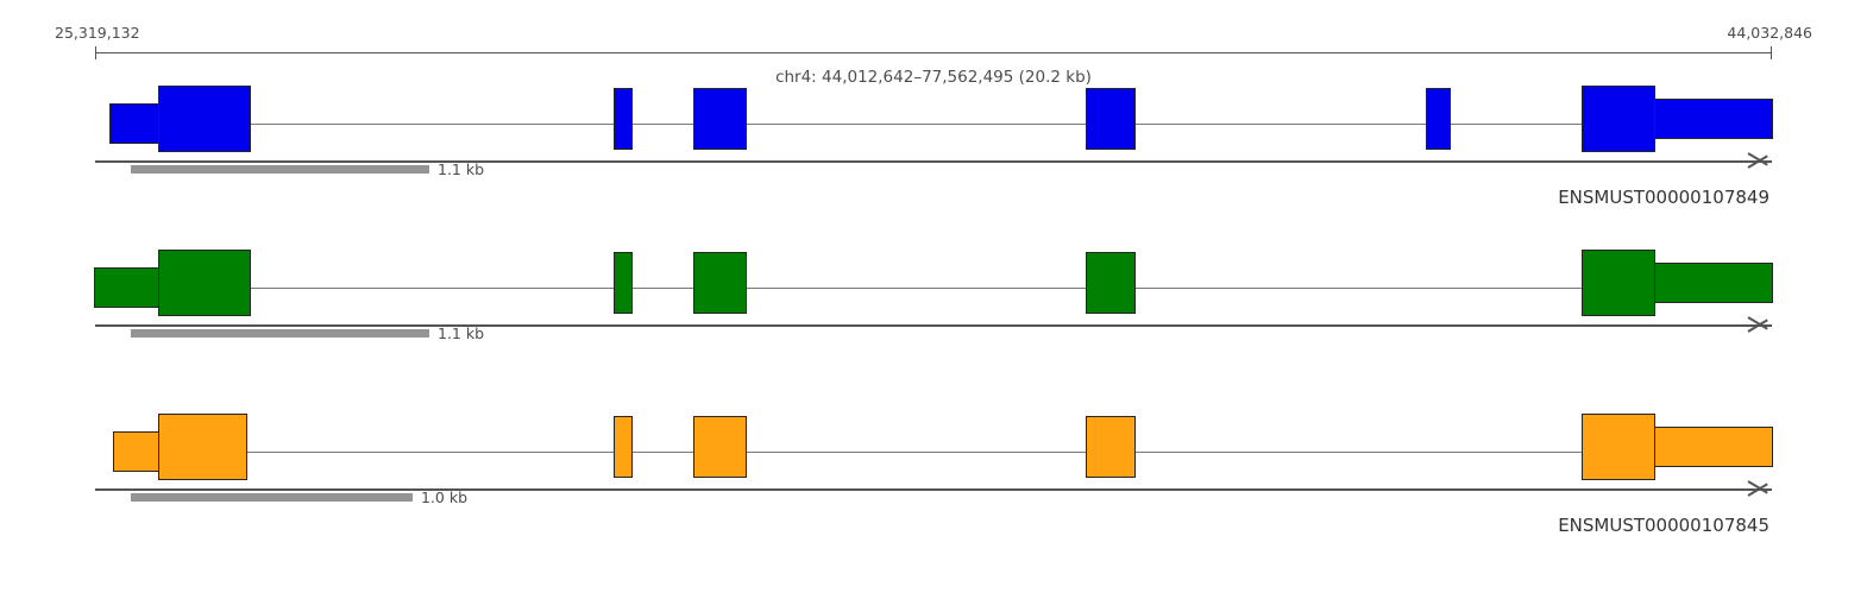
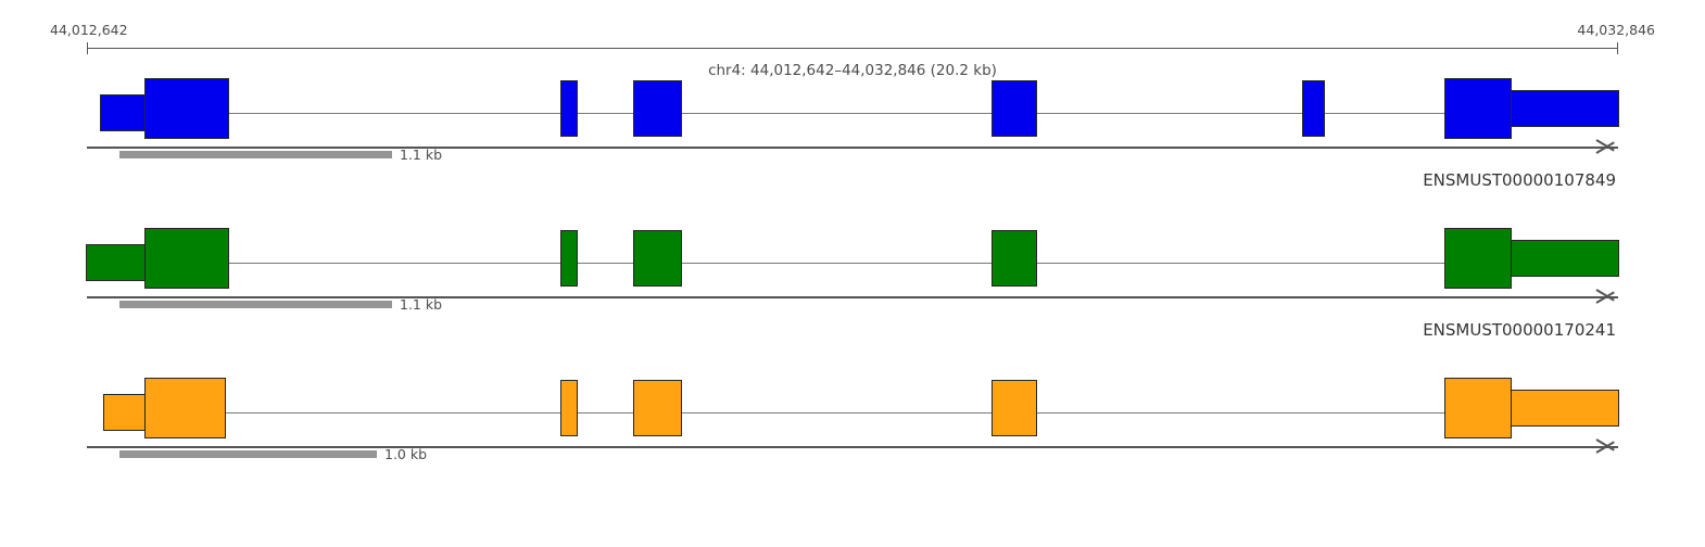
- 25,319,132
+ 44,012,642
  44,032,846
- chr4: 44,012,642–77,562,495 (20.2 kb)
+ chr4: 44,012,642–44,032,846 (20.2 kb)
  1.1 kb
  ENSMUST00000107849
  1.1 kb
+ ENSMUST00000170241
  1.0 kb
- ENSMUST00000107845
